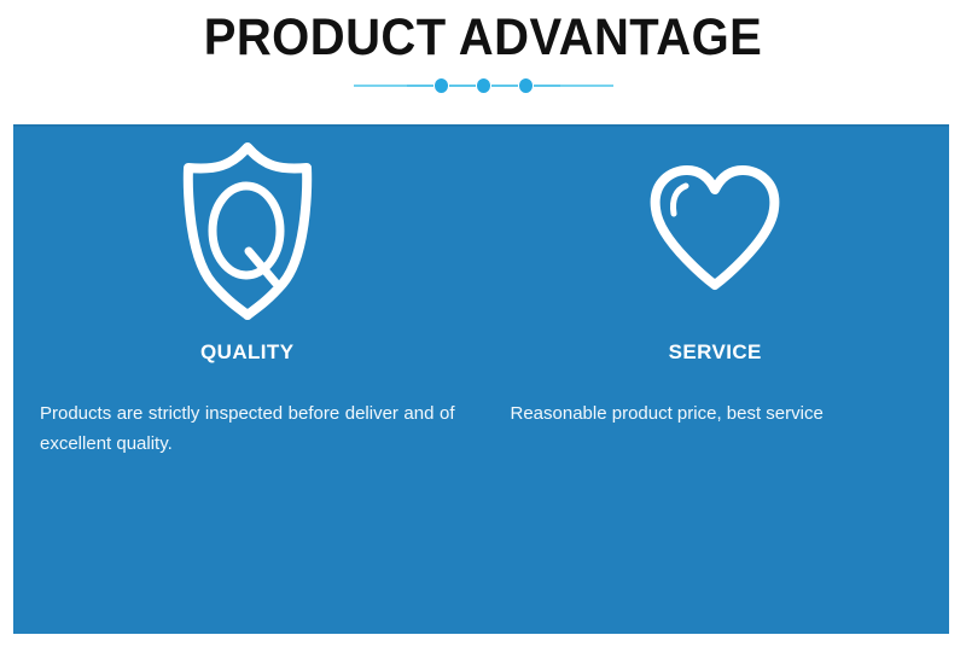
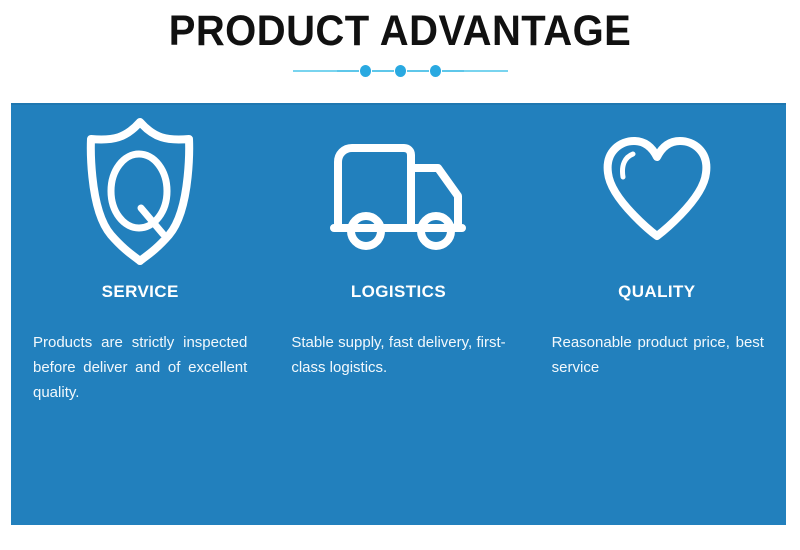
  PRODUCT ADVANTAGE
- QUALITY
+ SERVICE
  Products are strictly inspected before deliver and of excellent quality.
+ LOGISTICS
+ Stable supply, fast delivery, first-class logistics.
- SERVICE
+ QUALITY
  Reasonable product price, best service
